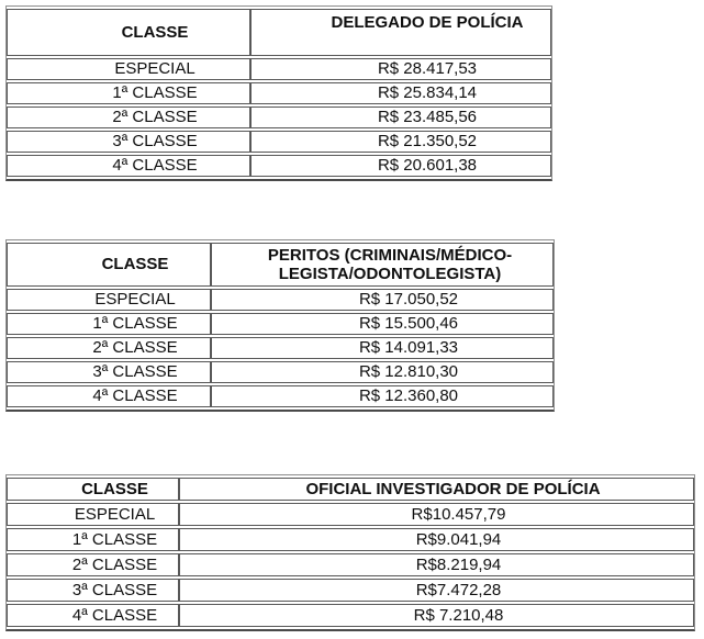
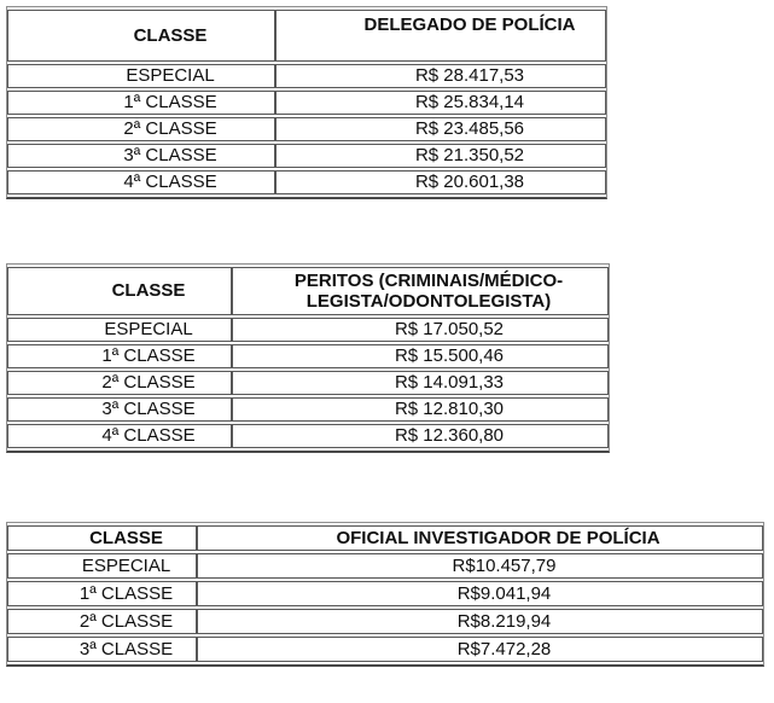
  CLASSE	DELEGADO DE POLÍCIA
  ESPECIAL	R$ 28.417,53
  1ª CLASSE	R$ 25.834,14
  2ª CLASSE	R$ 23.485,56
  3ª CLASSE	R$ 21.350,52
  4ª CLASSE	R$ 20.601,38
  CLASSE	PERITOS (CRIMINAIS/MÉDICO-LEGISTA/ODONTOLEGISTA)
  ESPECIAL	R$ 17.050,52
  1ª CLASSE	R$ 15.500,46
  2ª CLASSE	R$ 14.091,33
  3ª CLASSE	R$ 12.810,30
  4ª CLASSE	R$ 12.360,80
  CLASSE	OFICIAL INVESTIGADOR DE POLÍCIA
  ESPECIAL	R$10.457,79
  1ª CLASSE	R$9.041,94
  2ª CLASSE	R$8.219,94
  3ª CLASSE	R$7.472,28
- 4ª CLASSE	R$ 7.210,48
